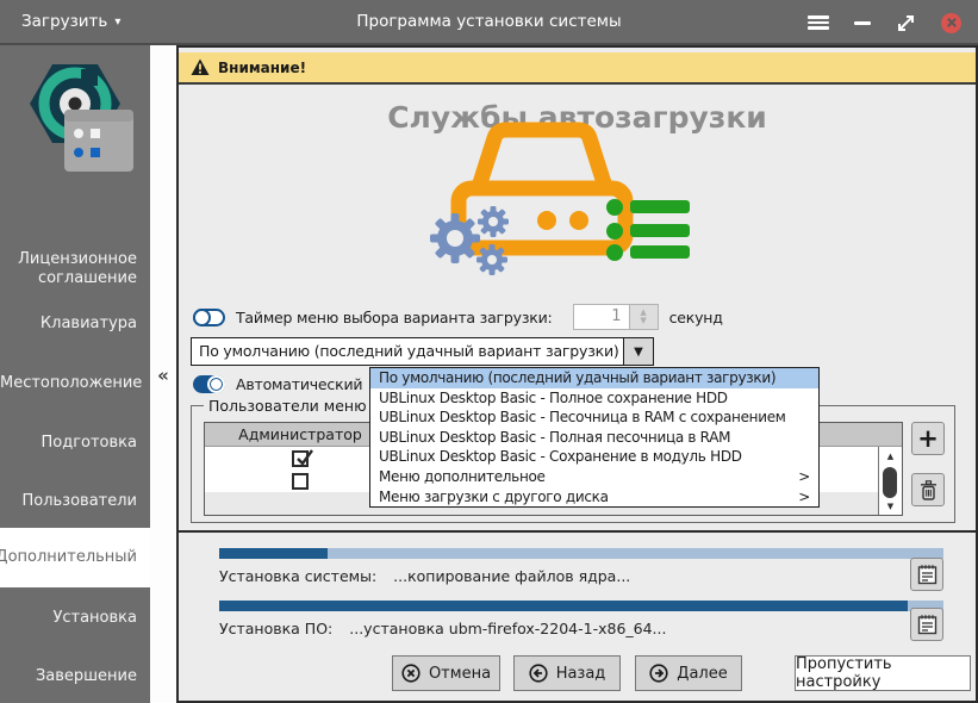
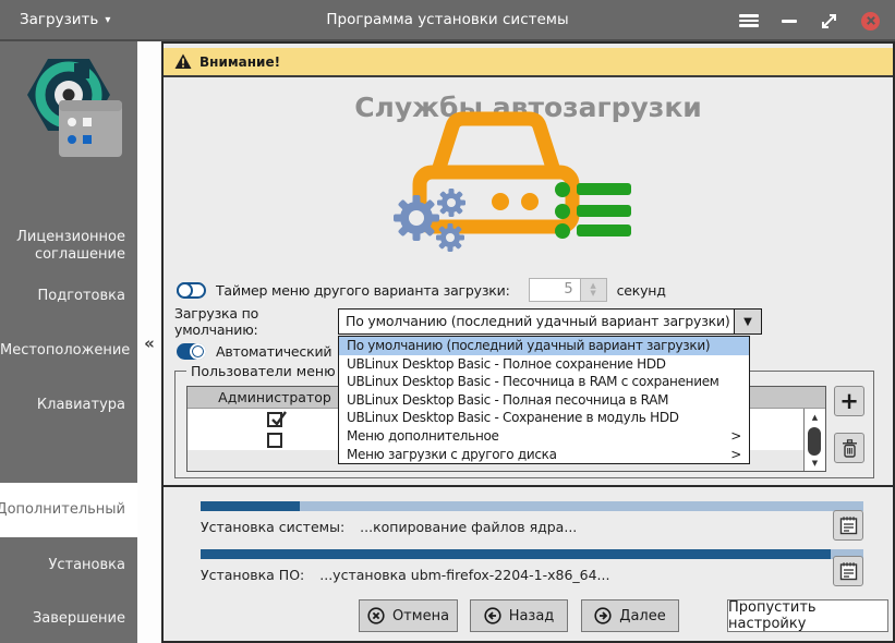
  Загрузить
  ▾
  Программа установки системы
  Лицензионное соглашение
- Клавиатура
+ Подготовка
  Местоположение
- Подготовка
+ Клавиатура
- Пользователи
  Дополнительный
  Установка
  Завершение
  «
  Внимание!
  Службы автозагрузки
- Таймер меню выбора варианта загрузки:
+ Таймер меню другого варианта загрузки:
- 1
+ 5
  ▲
  ▼
  секунд
+ Загрузка по умолчанию:
  По умолчанию (последний удачный вариант загрузки)
  ▼
  Автоматический
  Пользователи меню
  Администратор
  ▲
  ▼
  +
  По умолчанию (последний удачный вариант загрузки)
  UBLinux Desktop Basic - Полное сохранение HDD
  UBLinux Desktop Basic - Песочница в RAM с сохранением
  UBLinux Desktop Basic - Полная песочница в RAM
  UBLinux Desktop Basic - Сохранение в модуль HDD
  Меню дополнительное
  >
  Меню загрузки с другого диска
  >
  Установка системы: ...копирование файлов ядра...
  Установка ПО: ...установка ubm-firefox-2204-1-x86_64...
  Отмена
  Назад
  Далее
  Пропустить настройку
